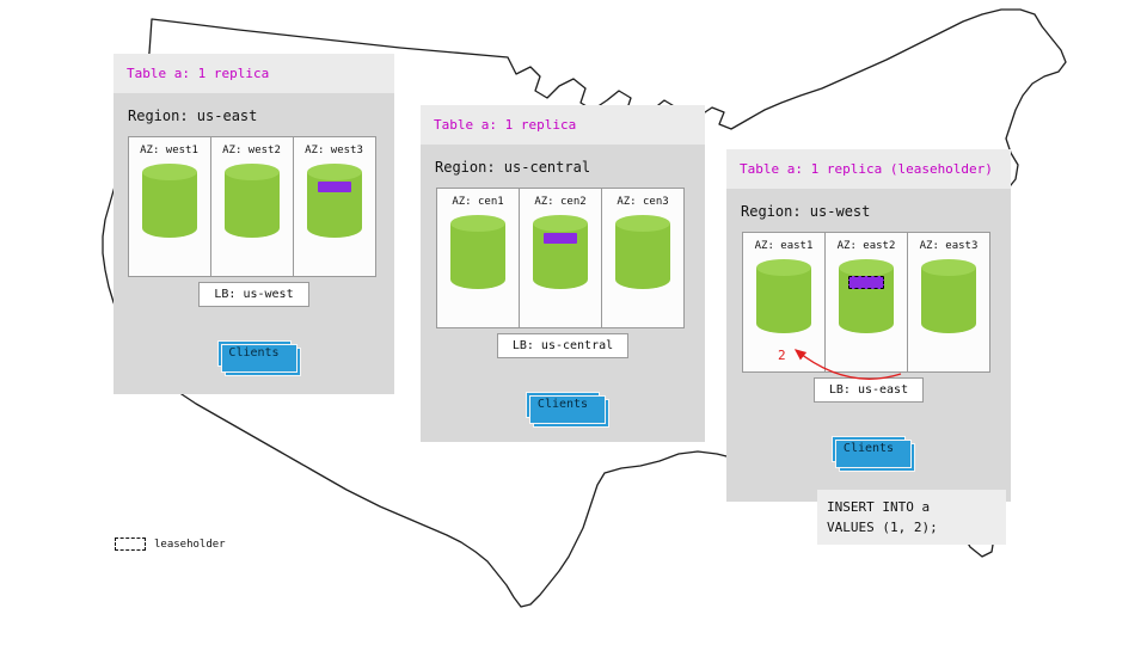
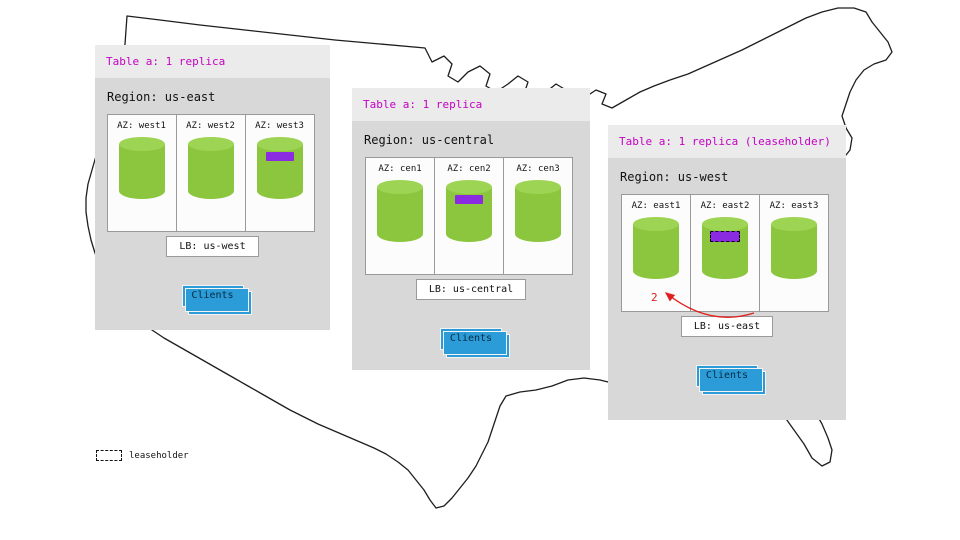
  Table a: 1 replica
  Region: us-east
  AZ: west1
  AZ: west2
  AZ: west3
  LB: us-west
  Clients
  Table a: 1 replica
  Region: us-central
  AZ: cen1
  AZ: cen2
  AZ: cen3
  LB: us-central
  Clients
  Table a: 1 replica (leaseholder)
  Region: us-west
  AZ: east1
  AZ: east2
  AZ: east3
  LB: us-east
  Clients
- INSERT INTO a
- VALUES (1, 2);
  leaseholder
  2
